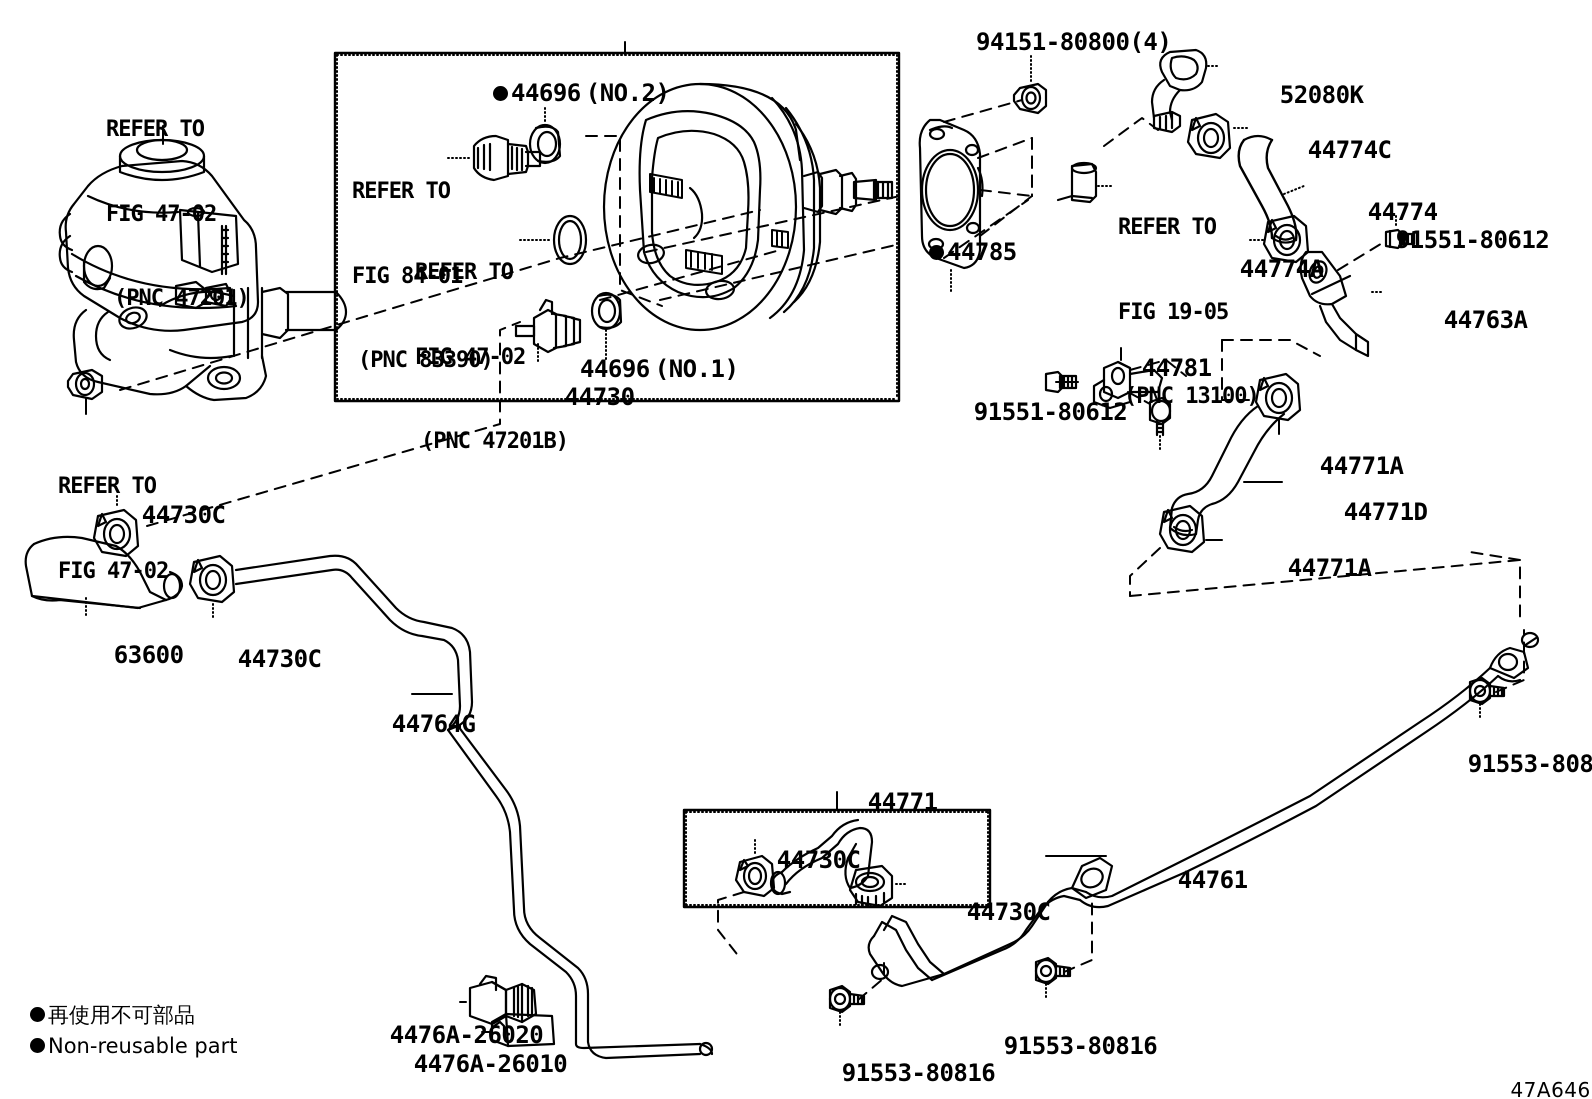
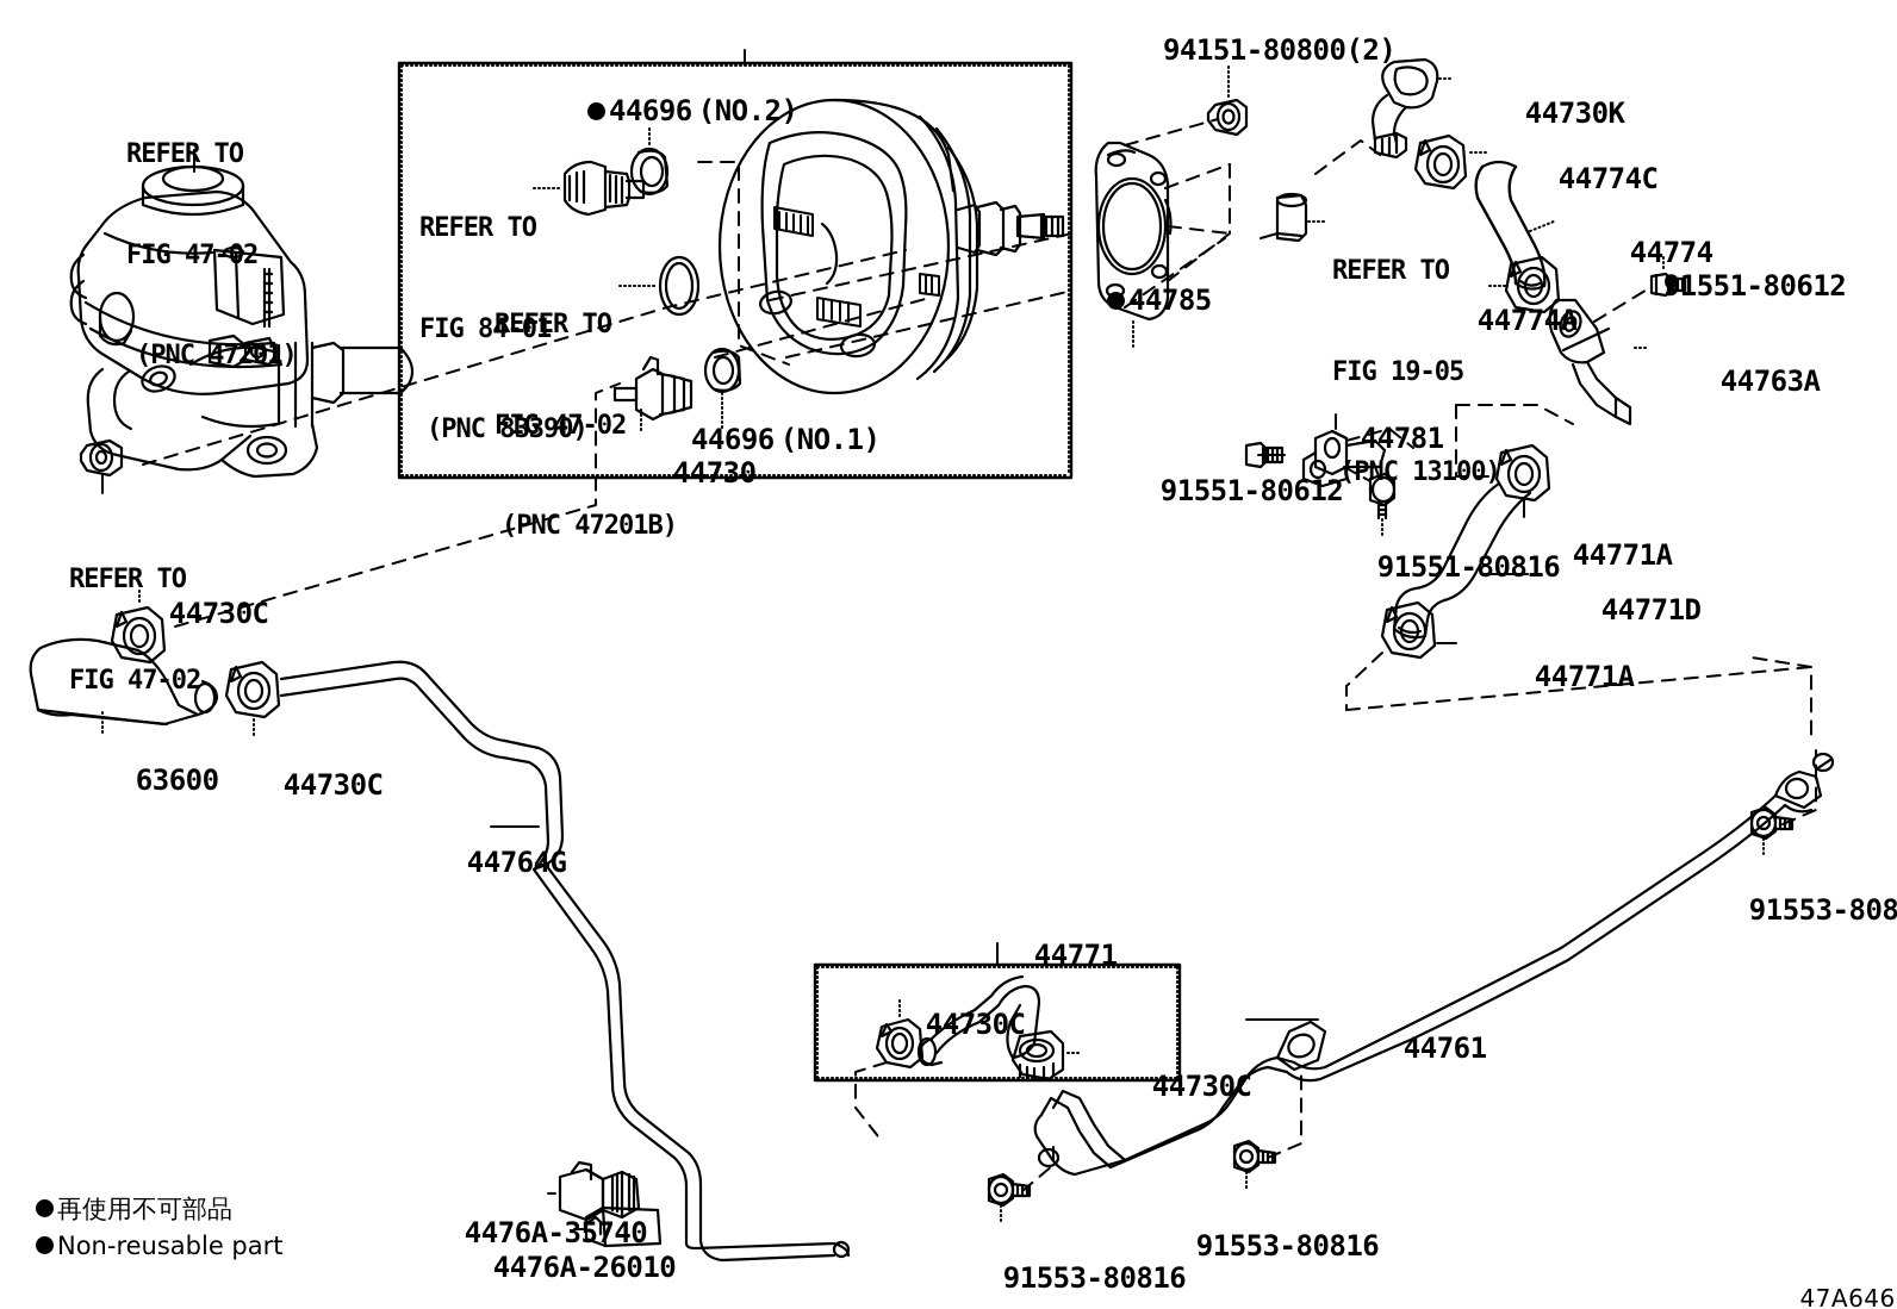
  REFER TO
  FIG 47-02
  (PNC 47201)
  REFER TO
  FIG 47-02
  44696
  (NO.2)
  REFER TO
  FIG 84-01
  (PNC 83390)
  REFER TO
  FIG 47-02
  (PNC 47201B)
  44730
  44696
  (NO.1)
  94151-80800
- (4)
+ (2)
  44785
- 52080K
+ 44730K
  44774C
  REFER TO
  FIG 19-05
  (PNC 13100)
  44774
  91551-80612
  44774A
  44763A
  44781
  91551-80612
+ 91551-80816
  44771A
  44771D
  44771A
  44730C
  63600
  44730C
  44764G
  44771
  44730C
  44730C
  44761
- 4476A-26020
+ 4476A-35740
  4476A-26010
  91553-80816
  91553-80816
  91553-808
  再使用不可部品
  Non-reusable part
  47A646
